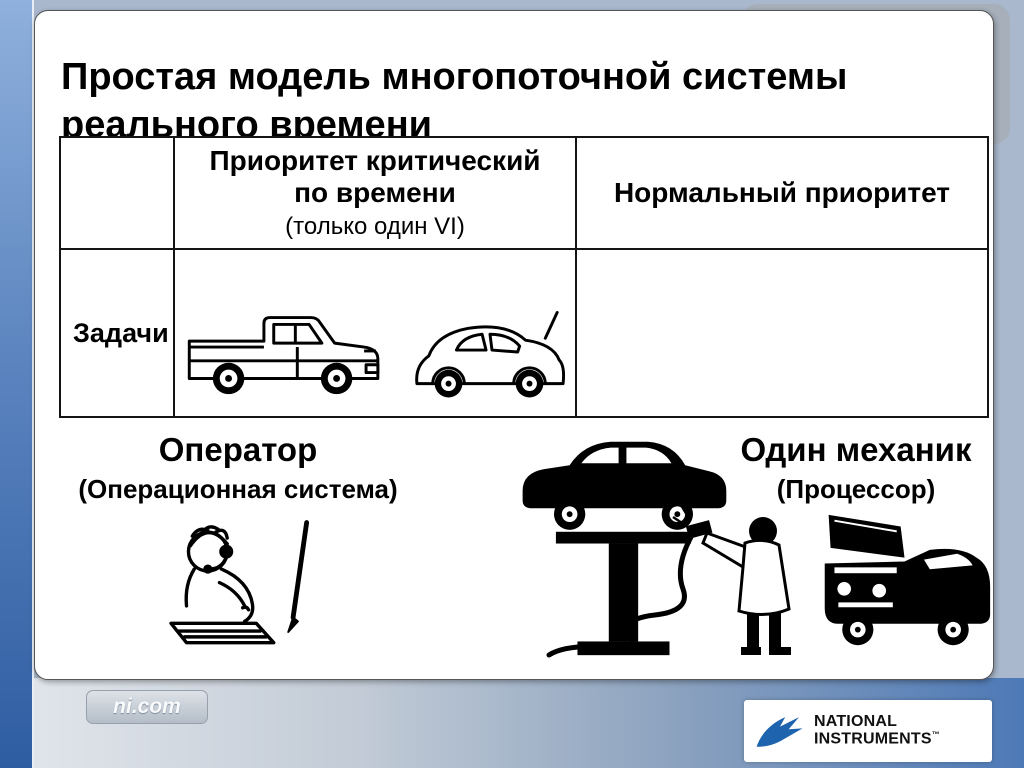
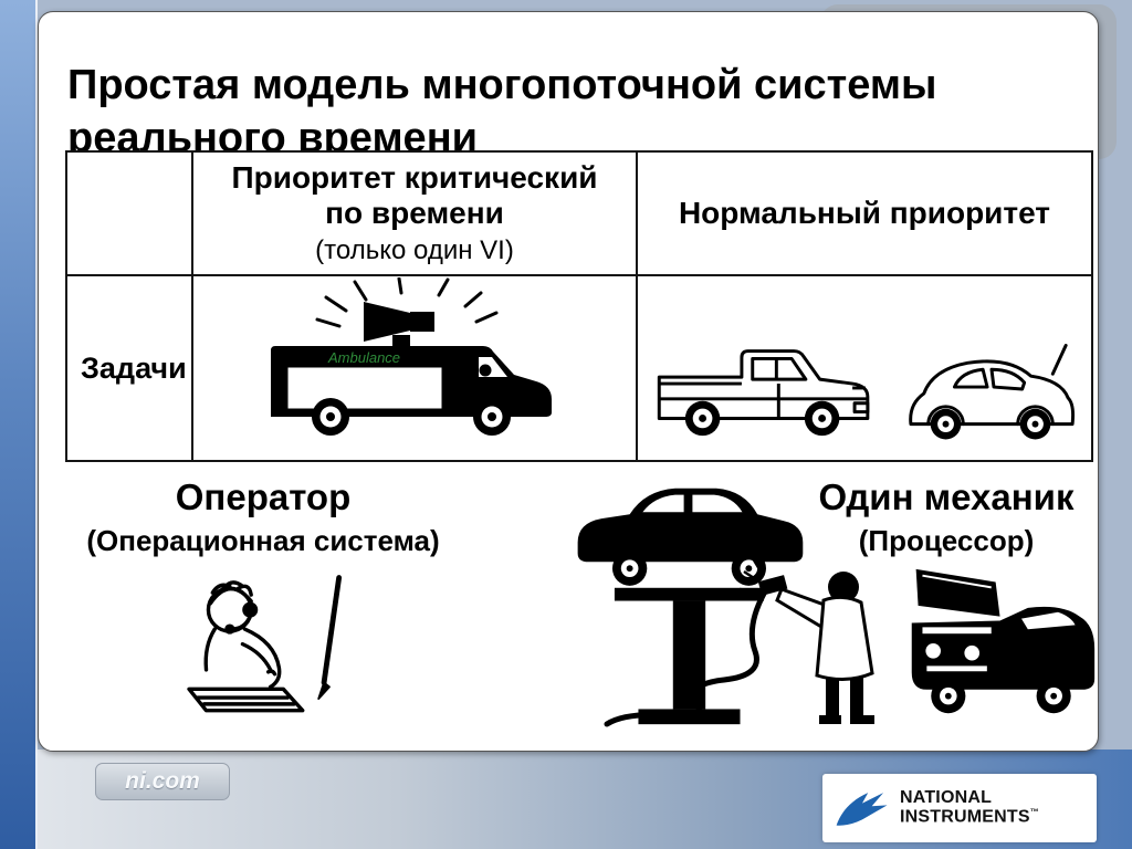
  Простая модель многопоточной системы
  реального времени
  Приоритет критический по времени
  (только один VI)
  Нормальный приоритет
  Задачи
+ Ambulance
  Оператор
  (Операционная система)
  Один механик
  (Процессор)
  ni.com
  NATIONAL
  INSTRUMENTS™
